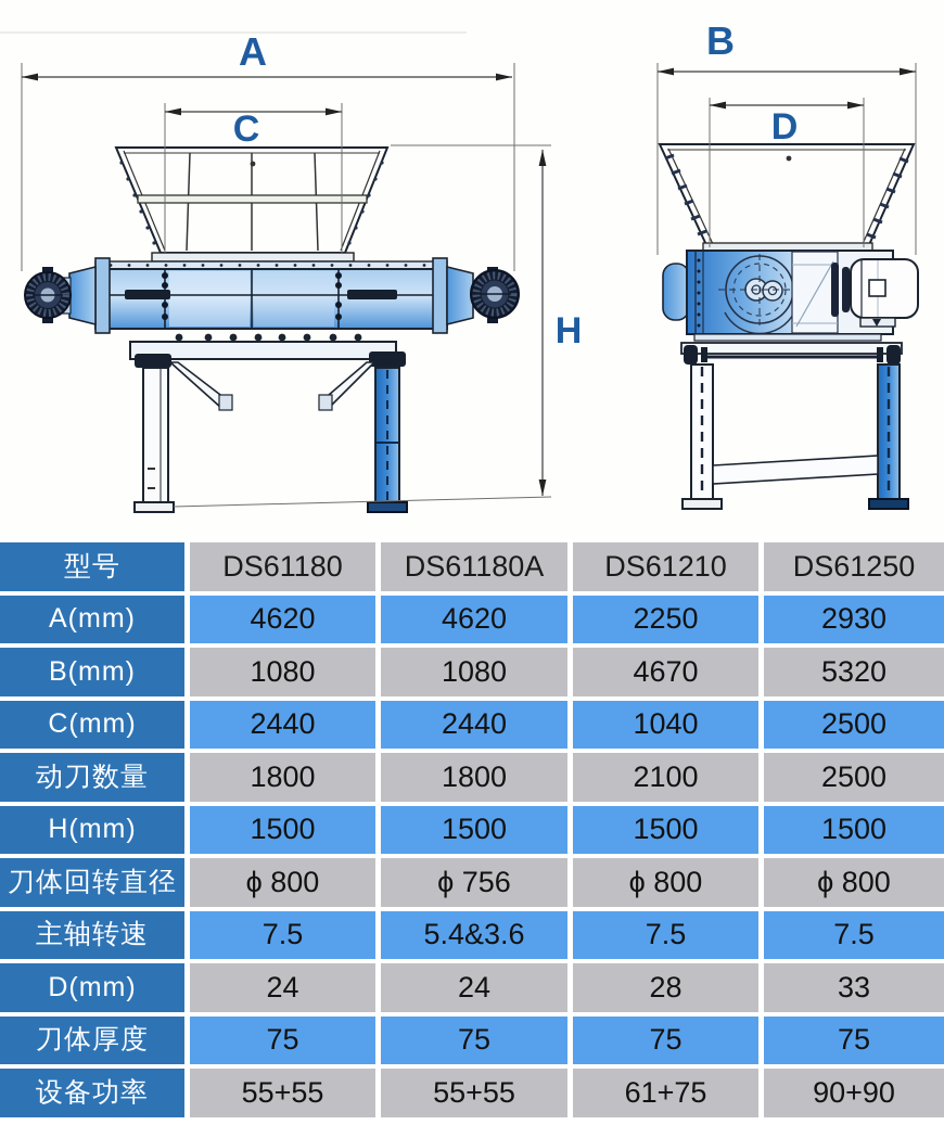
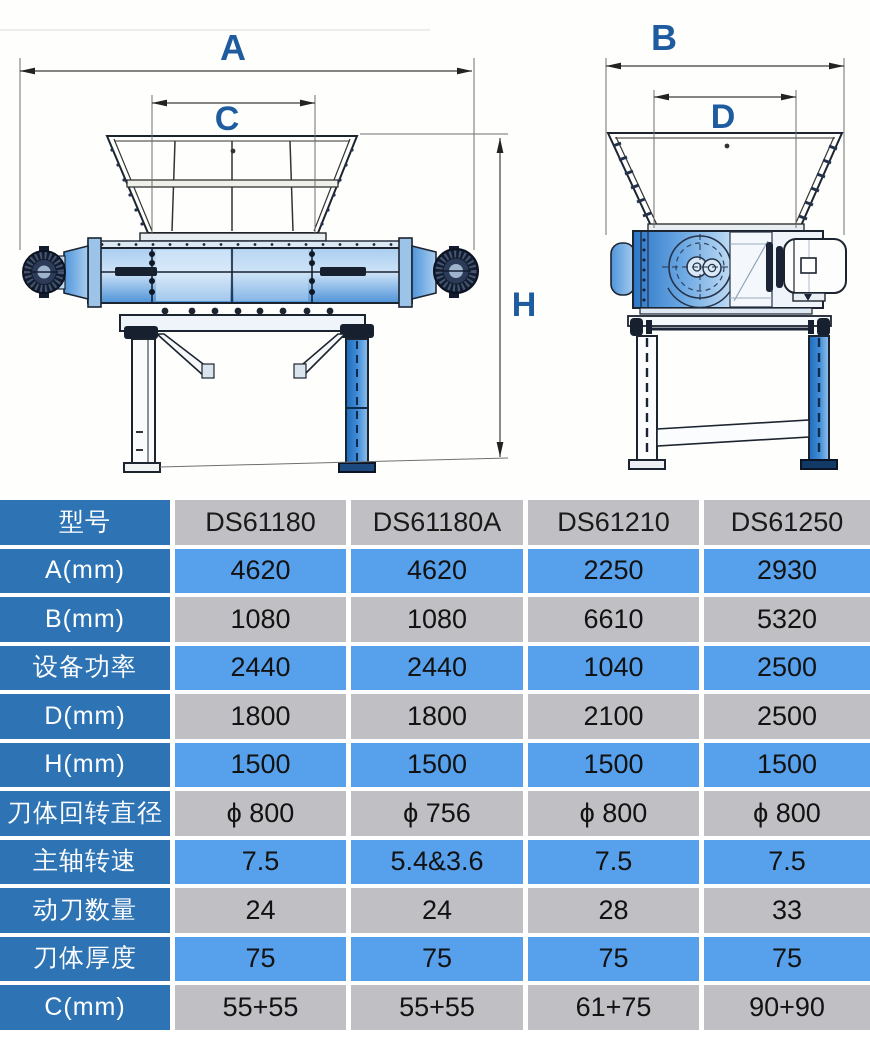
  A
  C
  H
  B
  D
  型号
  DS61180
  DS61180A
  DS61210
  DS61250
  A(mm)
  4620
  4620
  2250
  2930
  B(mm)
  1080
  1080
- 4670
+ 6610
  5320
- C(mm)
+ 设备功率
  2440
  2440
  1040
  2500
- 动刀数量
+ D(mm)
  1800
  1800
  2100
  2500
  H(mm)
  1500
  1500
  1500
  1500
  刀体回转直径
  ϕ 800
  ϕ 756
  ϕ 800
  ϕ 800
  主轴转速
  7.5
  5.4&3.6
  7.5
  7.5
- D(mm)
+ 动刀数量
  24
  24
  28
  33
  刀体厚度
  75
  75
  75
  75
- 设备功率
+ C(mm)
  55+55
  55+55
  61+75
  90+90
